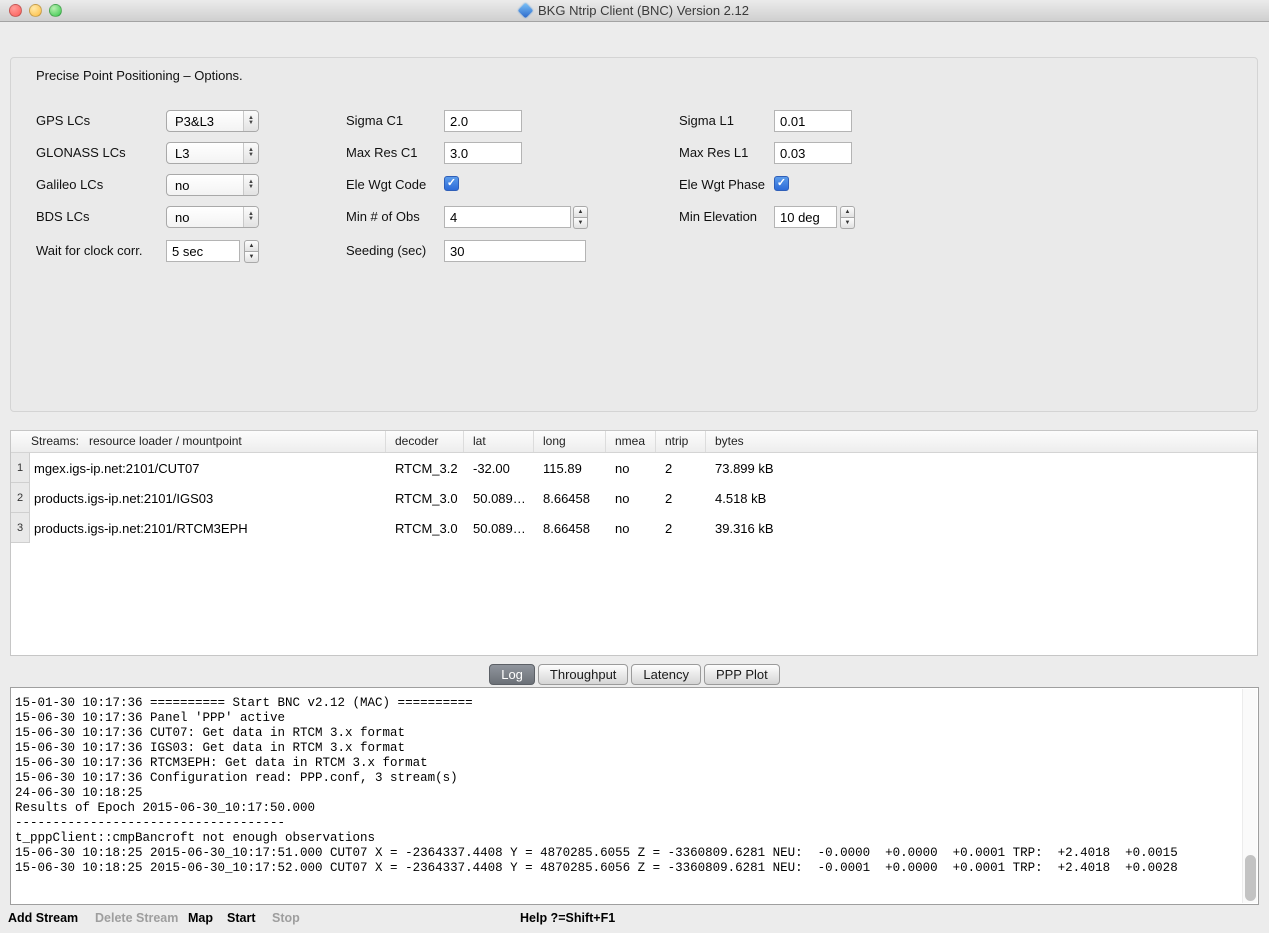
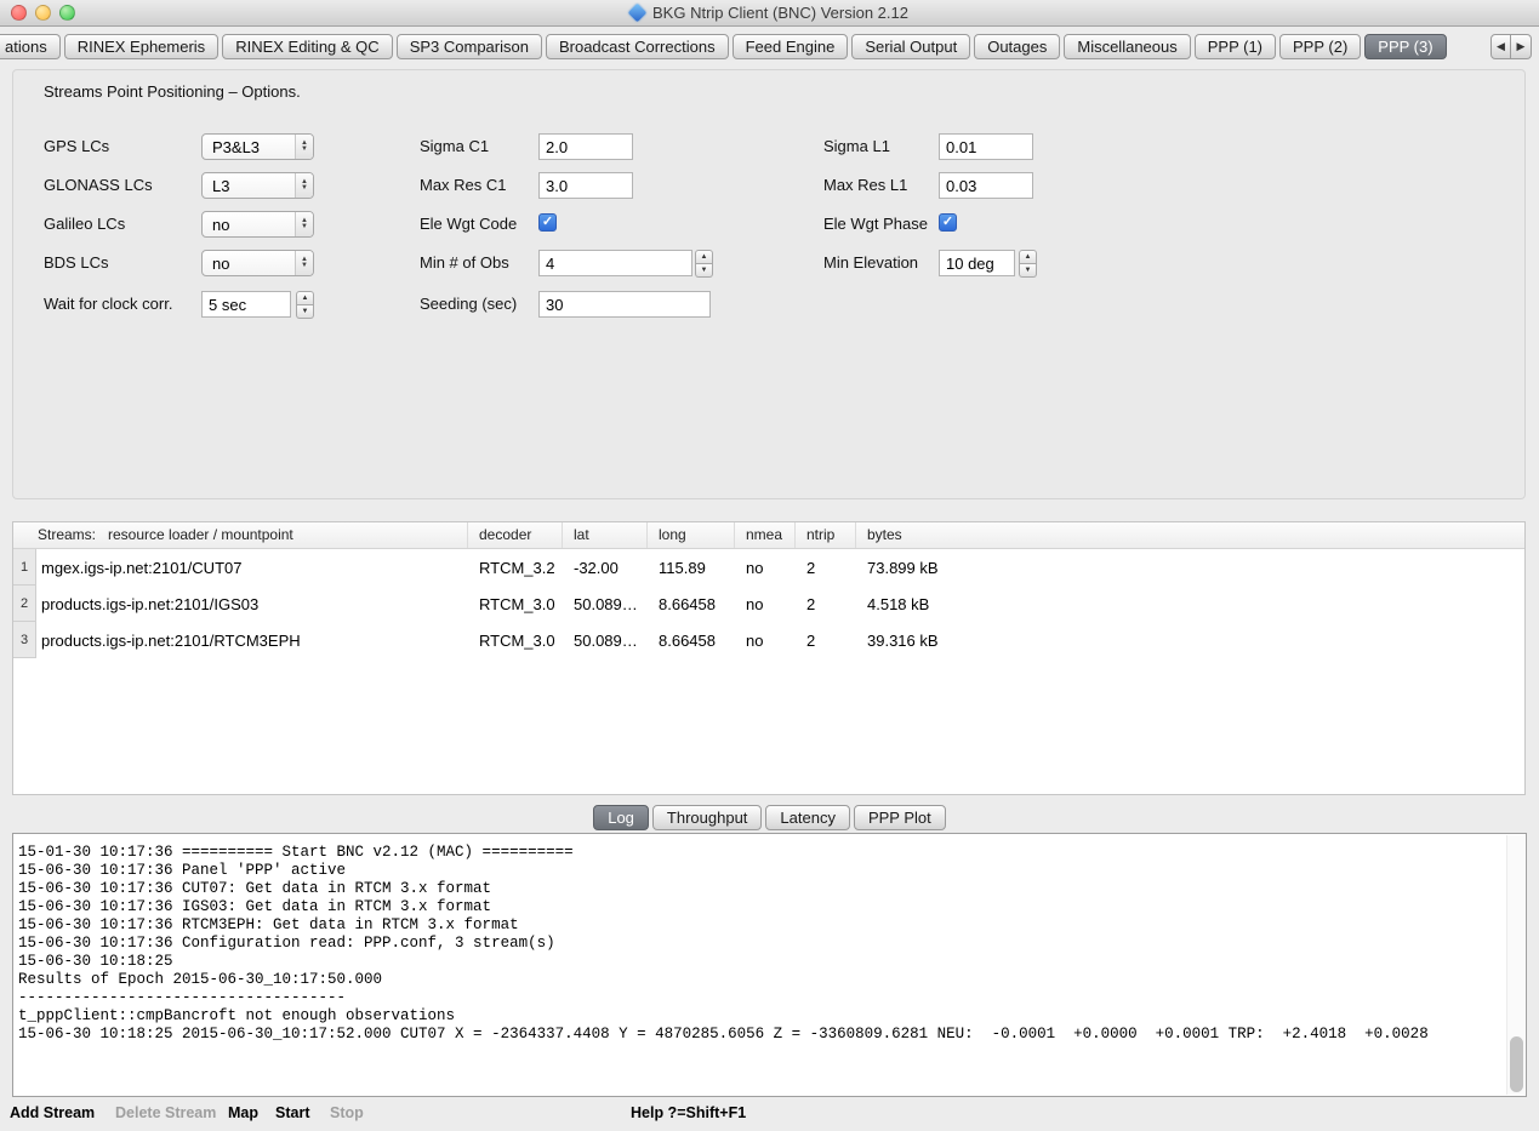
  BKG Ntrip Client (BNC) Version 2.12
+ ations
+ RINEX Ephemeris
+ RINEX Editing & QC
+ SP3 Comparison
+ Broadcast Corrections
+ Feed Engine
+ Serial Output
+ Outages
+ Miscellaneous
+ PPP (1)
+ PPP (2)
+ PPP (3)
+ ◀
+ ▶
- Precise Point Positioning – Options.
+ Streams Point Positioning – Options.
  GPS LCs
  P3&L3
  GLONASS LCs
  L3
  Galileo LCs
  no
  BDS LCs
  no
  Wait for clock corr.
  5 sec
  Sigma C1
  2.0
  Max Res C1
  3.0
  Ele Wgt Code
  ✓
  Min # of Obs
  4
  Seeding (sec)
  30
  Sigma L1
  0.01
  Max Res L1
  0.03
  Ele Wgt Phase
  ✓
  Min Elevation
  10 deg
  Streams: resource loader / mountpoint
  decoder
  lat
  long
  nmea
  ntrip
  bytes
  1
  mgex.igs-ip.net:2101/CUT07
  RTCM_3.2
  -32.00
  115.89
  no
  2
  73.899 kB
  2
  products.igs-ip.net:2101/IGS03
  RTCM_3.0
  50.089…
  8.66458
  no
  2
  4.518 kB
  3
  products.igs-ip.net:2101/RTCM3EPH
  RTCM_3.0
  50.089…
  8.66458
  no
  2
  39.316 kB
  Log
  Throughput
  Latency
  PPP Plot
  15-01-30 10:17:36 ========== Start BNC v2.12 (MAC) ==========
  15-06-30 10:17:36 Panel 'PPP' active
  15-06-30 10:17:36 CUT07: Get data in RTCM 3.x format
  15-06-30 10:17:36 IGS03: Get data in RTCM 3.x format
  15-06-30 10:17:36 RTCM3EPH: Get data in RTCM 3.x format
  15-06-30 10:17:36 Configuration read: PPP.conf, 3 stream(s)
- 24-06-30 10:18:25
+ 15-06-30 10:18:25
  Results of Epoch 2015-06-30_10:17:50.000
  ------------------------------------
  t_pppClient::cmpBancroft not enough observations
- 15-06-30 10:18:25 2015-06-30_10:17:51.000 CUT07 X = -2364337.4408 Y = 4870285.6055 Z = -3360809.6281 NEU: -0.0000 +0.0000 +0.0001 TRP: +2.4018 +0.0015
  15-06-30 10:18:25 2015-06-30_10:17:52.000 CUT07 X = -2364337.4408 Y = 4870285.6056 Z = -3360809.6281 NEU: -0.0001 +0.0000 +0.0001 TRP: +2.4018 +0.0028
  Add Stream
  Delete Stream
  Map
  Start
  Stop
  Help ?=Shift+F1
